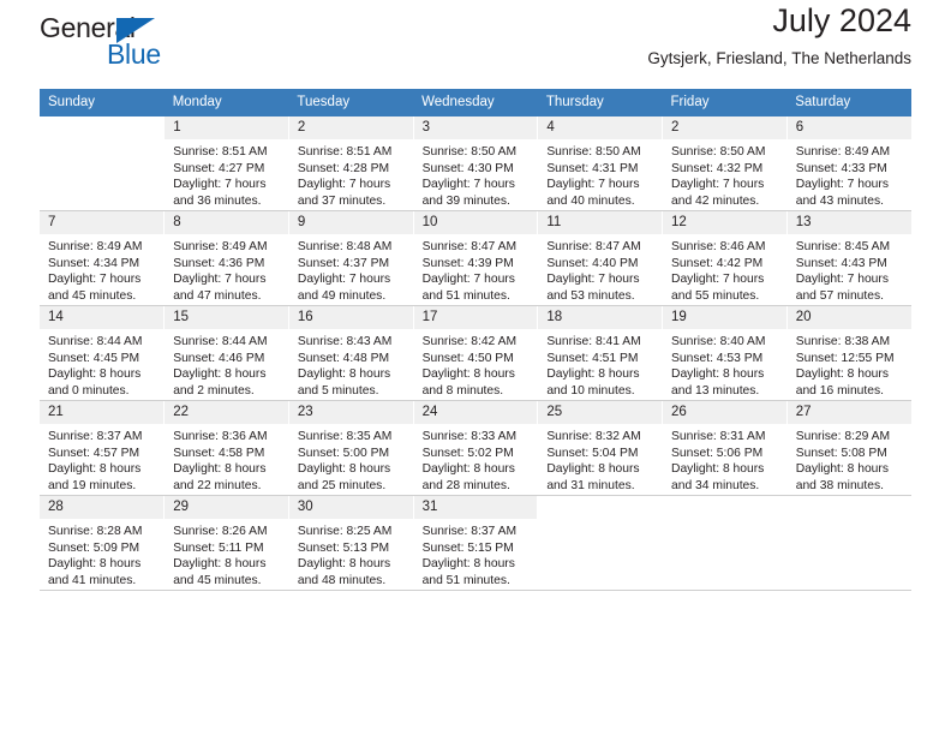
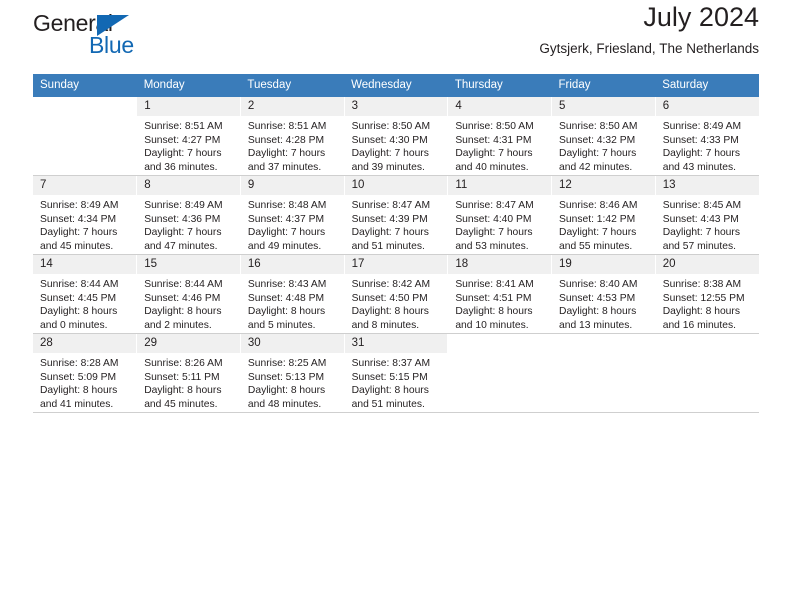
  General
  Blue
  July 2024
  Gytsjerk, Friesland, The Netherlands
  Sunday	Monday	Tuesday	Wednesday	Thursday	Friday	Saturday
- 	1Sunrise: 8:51 AMSunset: 4:27 PMDaylight: 7 hoursand 36 minutes.	2Sunrise: 8:51 AMSunset: 4:28 PMDaylight: 7 hoursand 37 minutes.	3Sunrise: 8:50 AMSunset: 4:30 PMDaylight: 7 hoursand 39 minutes.	4Sunrise: 8:50 AMSunset: 4:31 PMDaylight: 7 hoursand 40 minutes.	2Sunrise: 8:50 AMSunset: 4:32 PMDaylight: 7 hoursand 42 minutes.	6Sunrise: 8:49 AMSunset: 4:33 PMDaylight: 7 hoursand 43 minutes.
+ 	1Sunrise: 8:51 AMSunset: 4:27 PMDaylight: 7 hoursand 36 minutes.	2Sunrise: 8:51 AMSunset: 4:28 PMDaylight: 7 hoursand 37 minutes.	3Sunrise: 8:50 AMSunset: 4:30 PMDaylight: 7 hoursand 39 minutes.	4Sunrise: 8:50 AMSunset: 4:31 PMDaylight: 7 hoursand 40 minutes.	5Sunrise: 8:50 AMSunset: 4:32 PMDaylight: 7 hoursand 42 minutes.	6Sunrise: 8:49 AMSunset: 4:33 PMDaylight: 7 hoursand 43 minutes.
- 7Sunrise: 8:49 AMSunset: 4:34 PMDaylight: 7 hoursand 45 minutes.	8Sunrise: 8:49 AMSunset: 4:36 PMDaylight: 7 hoursand 47 minutes.	9Sunrise: 8:48 AMSunset: 4:37 PMDaylight: 7 hoursand 49 minutes.	10Sunrise: 8:47 AMSunset: 4:39 PMDaylight: 7 hoursand 51 minutes.	11Sunrise: 8:47 AMSunset: 4:40 PMDaylight: 7 hoursand 53 minutes.	12Sunrise: 8:46 AMSunset: 4:42 PMDaylight: 7 hoursand 55 minutes.	13Sunrise: 8:45 AMSunset: 4:43 PMDaylight: 7 hoursand 57 minutes.
+ 7Sunrise: 8:49 AMSunset: 4:34 PMDaylight: 7 hoursand 45 minutes.	8Sunrise: 8:49 AMSunset: 4:36 PMDaylight: 7 hoursand 47 minutes.	9Sunrise: 8:48 AMSunset: 4:37 PMDaylight: 7 hoursand 49 minutes.	10Sunrise: 8:47 AMSunset: 4:39 PMDaylight: 7 hoursand 51 minutes.	11Sunrise: 8:47 AMSunset: 4:40 PMDaylight: 7 hoursand 53 minutes.	12Sunrise: 8:46 AMSunset: 1:42 PMDaylight: 7 hoursand 55 minutes.	13Sunrise: 8:45 AMSunset: 4:43 PMDaylight: 7 hoursand 57 minutes.
  14Sunrise: 8:44 AMSunset: 4:45 PMDaylight: 8 hoursand 0 minutes.	15Sunrise: 8:44 AMSunset: 4:46 PMDaylight: 8 hoursand 2 minutes.	16Sunrise: 8:43 AMSunset: 4:48 PMDaylight: 8 hoursand 5 minutes.	17Sunrise: 8:42 AMSunset: 4:50 PMDaylight: 8 hoursand 8 minutes.	18Sunrise: 8:41 AMSunset: 4:51 PMDaylight: 8 hoursand 10 minutes.	19Sunrise: 8:40 AMSunset: 4:53 PMDaylight: 8 hoursand 13 minutes.	20Sunrise: 8:38 AMSunset: 12:55 PMDaylight: 8 hoursand 16 minutes.
- 21Sunrise: 8:37 AMSunset: 4:57 PMDaylight: 8 hoursand 19 minutes.	22Sunrise: 8:36 AMSunset: 4:58 PMDaylight: 8 hoursand 22 minutes.	23Sunrise: 8:35 AMSunset: 5:00 PMDaylight: 8 hoursand 25 minutes.	24Sunrise: 8:33 AMSunset: 5:02 PMDaylight: 8 hoursand 28 minutes.	25Sunrise: 8:32 AMSunset: 5:04 PMDaylight: 8 hoursand 31 minutes.	26Sunrise: 8:31 AMSunset: 5:06 PMDaylight: 8 hoursand 34 minutes.	27Sunrise: 8:29 AMSunset: 5:08 PMDaylight: 8 hoursand 38 minutes.
  28Sunrise: 8:28 AMSunset: 5:09 PMDaylight: 8 hoursand 41 minutes.	29Sunrise: 8:26 AMSunset: 5:11 PMDaylight: 8 hoursand 45 minutes.	30Sunrise: 8:25 AMSunset: 5:13 PMDaylight: 8 hoursand 48 minutes.	31Sunrise: 8:37 AMSunset: 5:15 PMDaylight: 8 hoursand 51 minutes.
